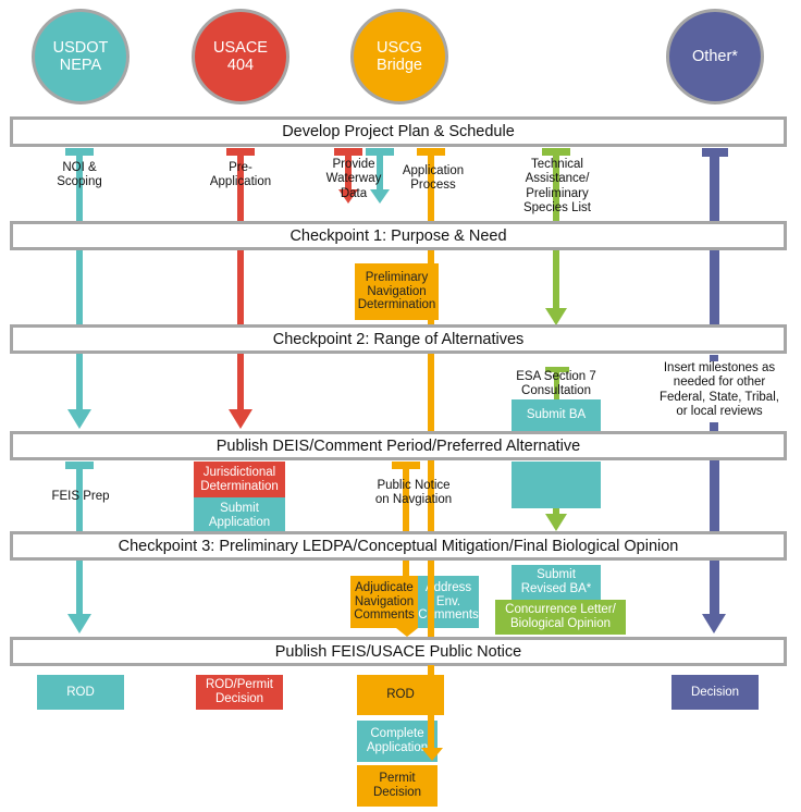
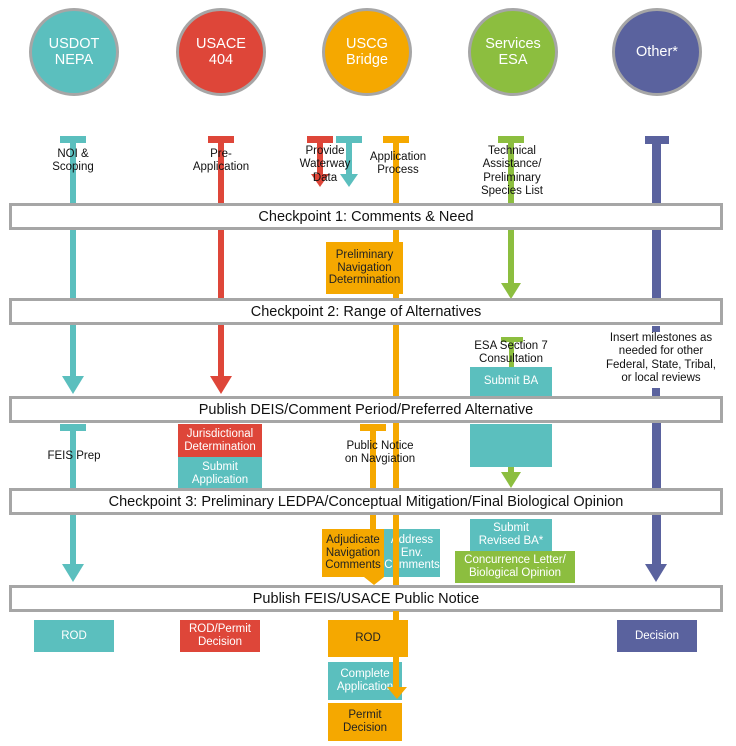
  USDOT
  NEPA
  USACE
  404
  USCG
  Bridge
+ Services
+ ESA
  Other*
  NOI &
  Scoping
  Pre-
  Application
  Provide
  Waterway
  Data
  Application
  Process
  Technical
  Assistance/
  Preliminary
  Species List
  Preliminary
  Navigation
  Determination
  ESA Section 7
  Consultation
  Submit BA
  Insert milestones as
  needed for other
  Federal, State, Tribal,
  or local reviews
  FEIS Prep
  Jurisdictional
  Determination
  Submit
  Application
  Public Notice
  on Navgiation
  Adjudicate
  Navigation
  Comments
  ddress
  Env.
  Cmments
  Submit
  Revised BA*
  Concurrence Letter/
  Biological Opinion
  ROD
  ROD/Permit
  Decision
  ROD
  Complete
  Application
  Permit
  Decision
  Decision
- Develop Project Plan & Schedule
- Checkpoint 1: Purpose & Need
+ Checkpoint 1: Comments & Need
  Checkpoint 2: Range of Alternatives
  Publish DEIS/Comment Period/Preferred Alternative
  Checkpoint 3: Preliminary LEDPA/Conceptual Mitigation/Final Biological Opinion
  Publish FEIS/USACE Public Notice
